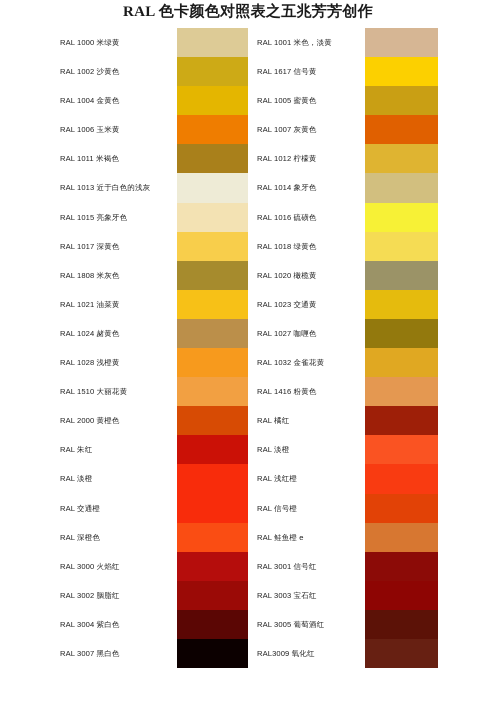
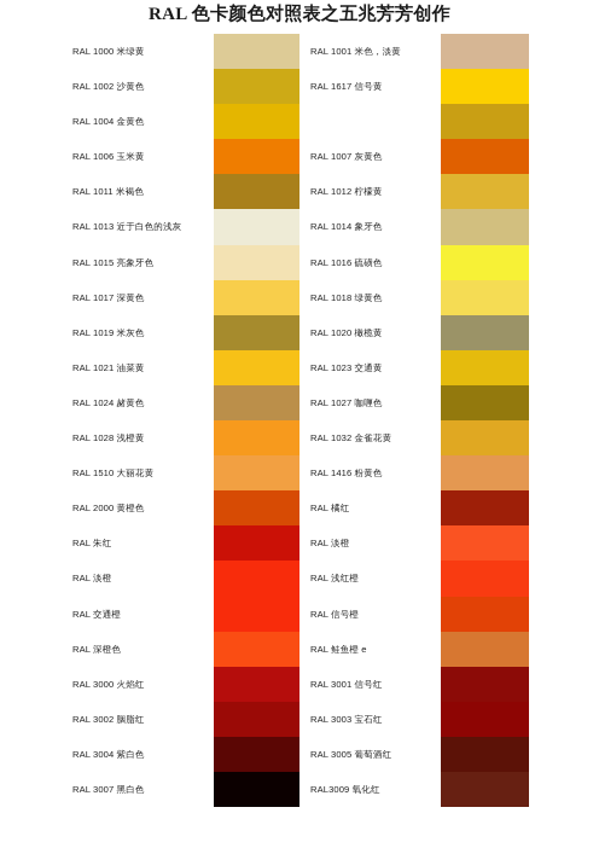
  RAL 色卡颜色对照表之五兆芳芳创作
  RAL 1000 米绿黄
  RAL 1001 米色，淡黄
  RAL 1002 沙黄色
  RAL 1617 信号黄
  RAL 1004 金黄色
- RAL 1005 蜜黄色
  RAL 1006 玉米黄
  RAL 1007 灰黄色
  RAL 1011 米褐色
  RAL 1012 柠檬黄
  RAL 1013 近于白色的浅灰
  RAL 1014 象牙色
  RAL 1015 亮象牙色
  RAL 1016 硫磺色
  RAL 1017 深黄色
  RAL 1018 绿黄色
- RAL 1808 米灰色
+ RAL 1019 米灰色
  RAL 1020 橄榄黄
  RAL 1021 油菜黄
  RAL 1023 交通黄
  RAL 1024 赭黄色
  RAL 1027 咖喱色
  RAL 1028 浅橙黄
  RAL 1032 金雀花黄
  RAL 1510 大丽花黄
  RAL 1416 粉黄色
  RAL 2000 黄橙色
  RAL 橘红
  RAL 朱红
  RAL 淡橙
  RAL 淡橙
  RAL 浅红橙
  RAL 交通橙
  RAL 信号橙
  RAL 深橙色
  RAL 鲑鱼橙 e
  RAL 3000 火焰红
  RAL 3001 信号红
  RAL 3002 胭脂红
  RAL 3003 宝石红
  RAL 3004 紫白色
  RAL 3005 葡萄酒红
  RAL 3007 黑白色
  RAL3009 氧化红
